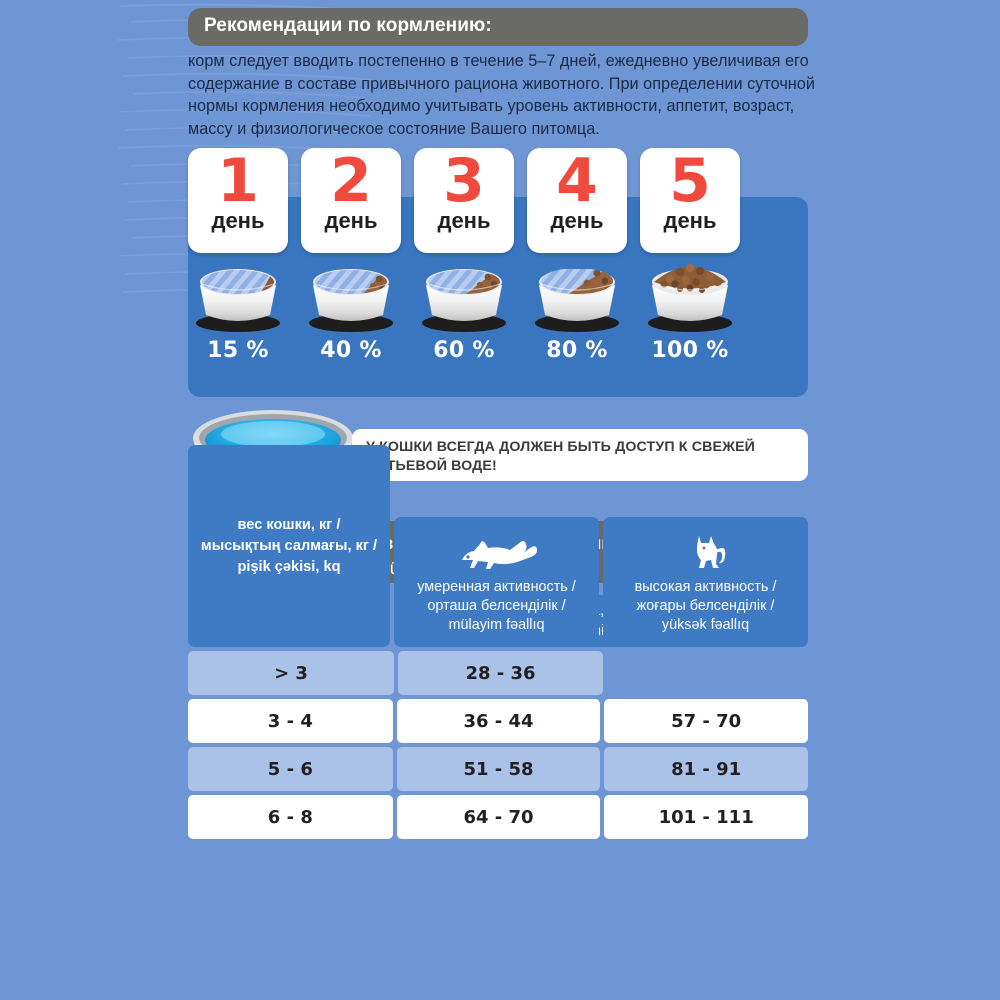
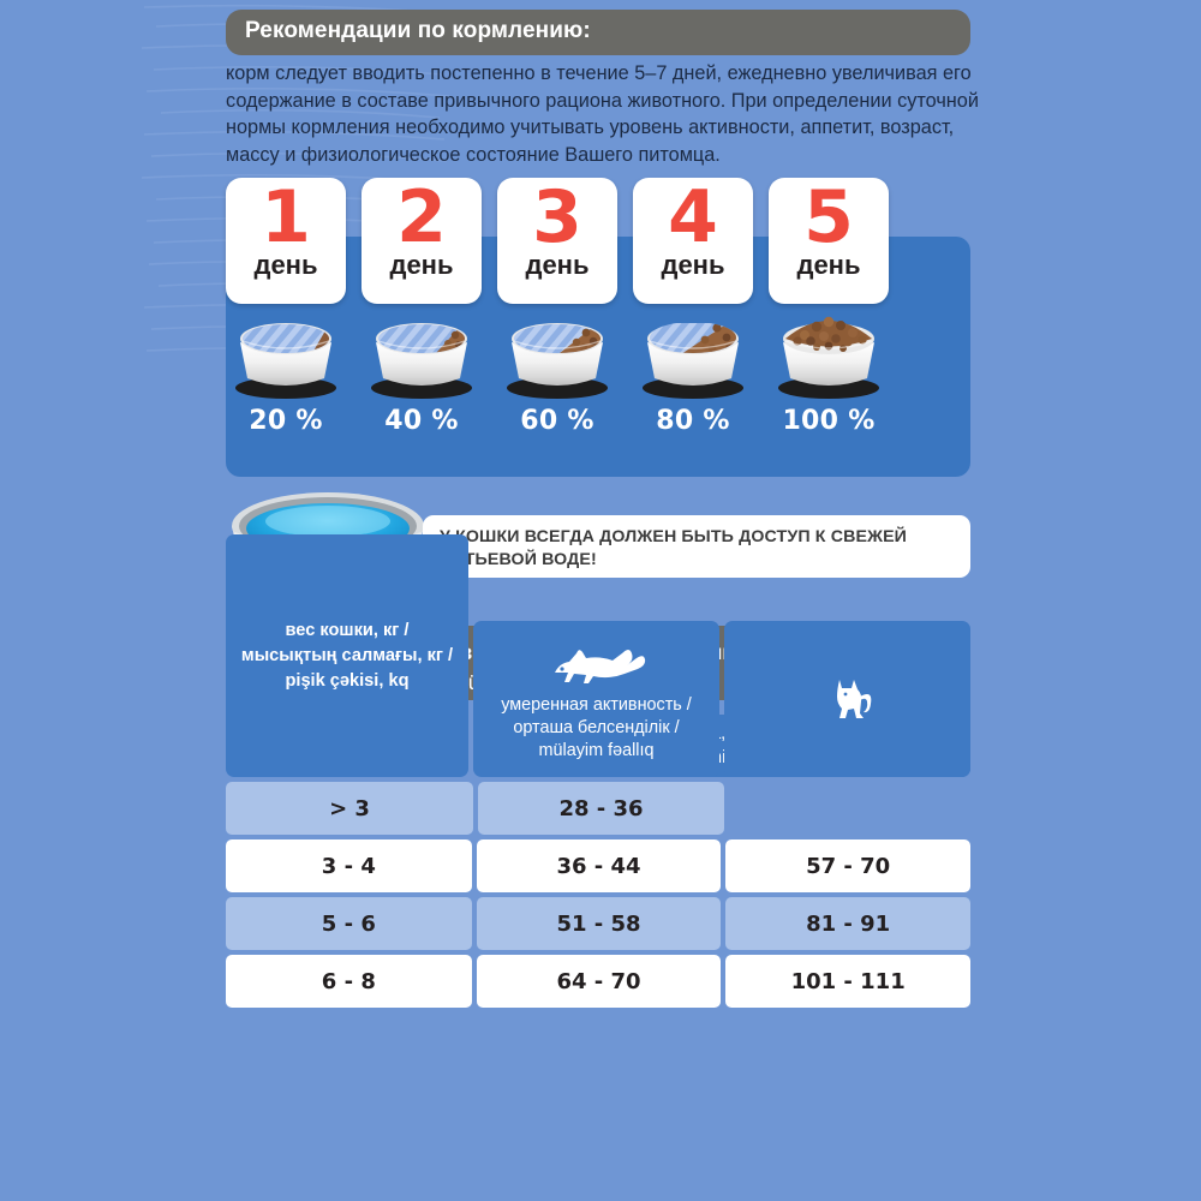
  Рекомендации по кормлению:
  корм следует вводить постепенно в течение 5–7 дней, ежедневно увеличивая его содержание в составе привычного рациона животного. При определении суточной нормы кормления необходимо учитывать уровень активности, аппетит, возраст, массу и физиологическое состояние Вашего питомца.
  1
  день
- 15 %
+ 20 %
  2
  день
  40 %
  3
  день
  60 %
  4
  день
  80 %
  5
  день
  100 %
  ОШКИ ВСЕГДА ДОЛЖЕН БЫТЬ ДОСТУП К СВЕЖЕЙ
  ТЬЕВОЙ ВОДЕ!
  вес кошки, кг /
  мысықтың салмағы, кг /
  pişik çəkisi, kq
  умеренная активность /
  орташа белсенділік /
  mülayim fəallıq
- высокая активность /
- жоғары белсенділік /
- yüksək fəallıq
  > 3
  28 - 36
  3 - 4
  36 - 44
  57 - 70
  5 - 6
  51 - 58
  81 - 91
  6 - 8
  64 - 70
  101 - 111
